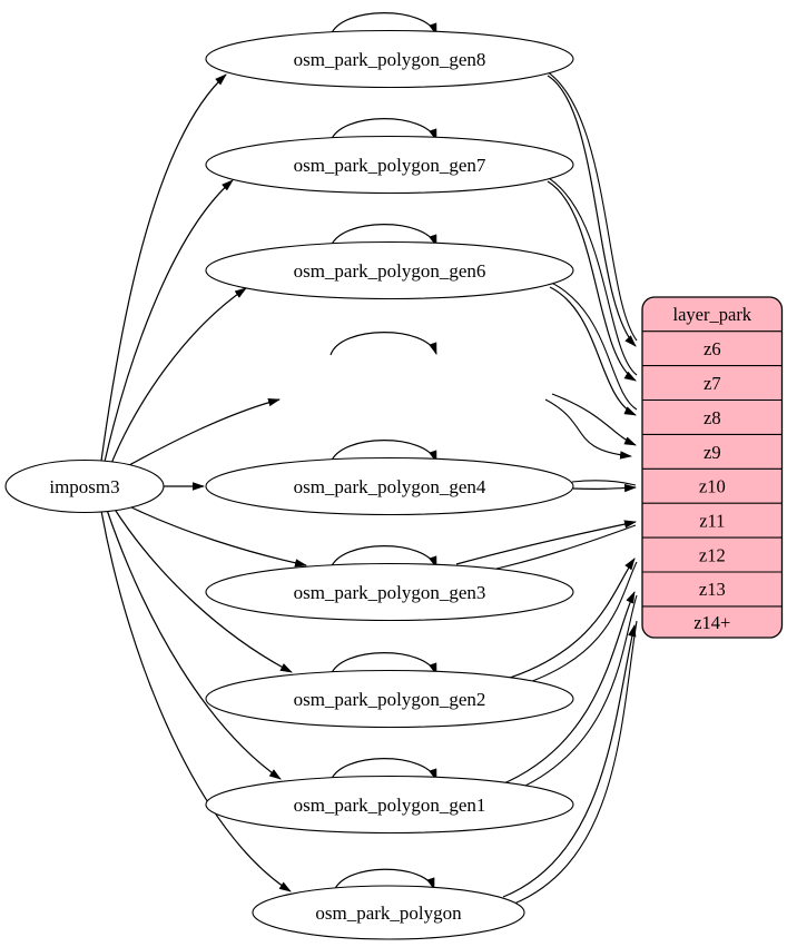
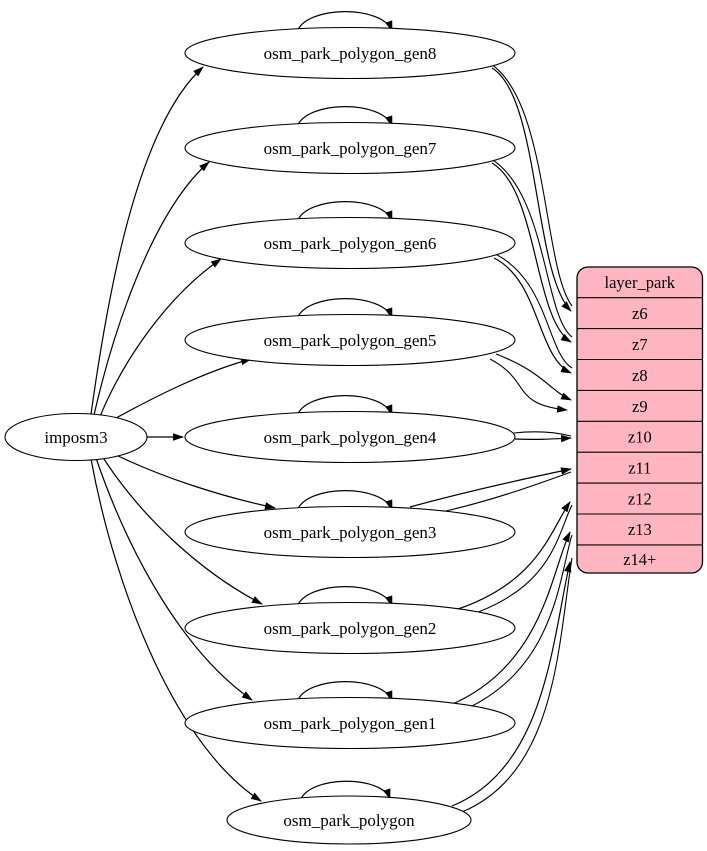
  imposm3
  osm_park_polygon_gen8
  osm_park_polygon_gen7
  osm_park_polygon_gen6
+ osm_park_polygon_gen5
  osm_park_polygon_gen4
  osm_park_polygon_gen3
  osm_park_polygon_gen2
  osm_park_polygon_gen1
  osm_park_polygon
  layer_park
  z6
  z7
  z8
  z9
  z10
  z11
  z12
  z13
  z14+
